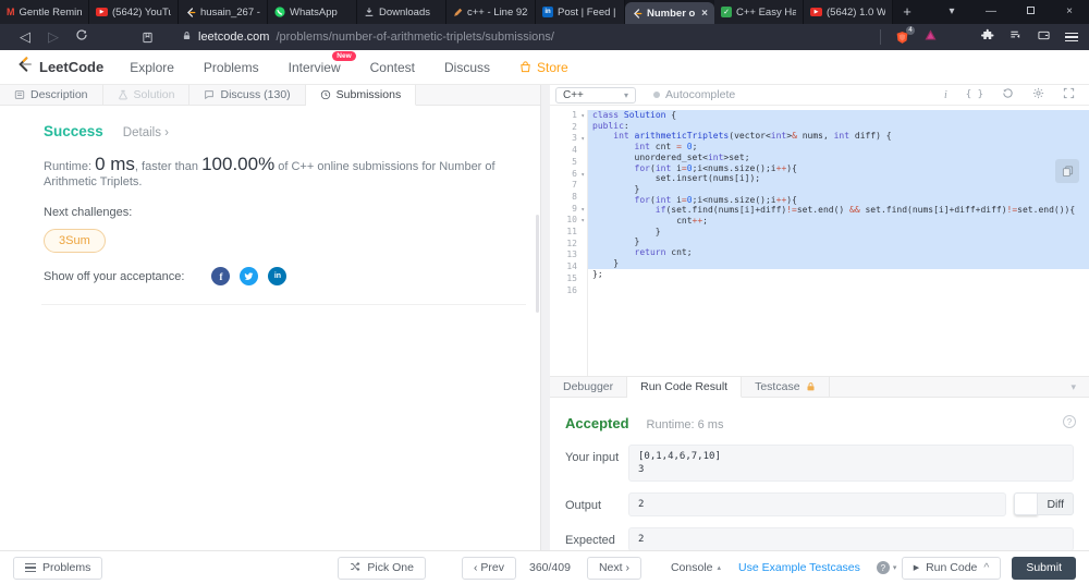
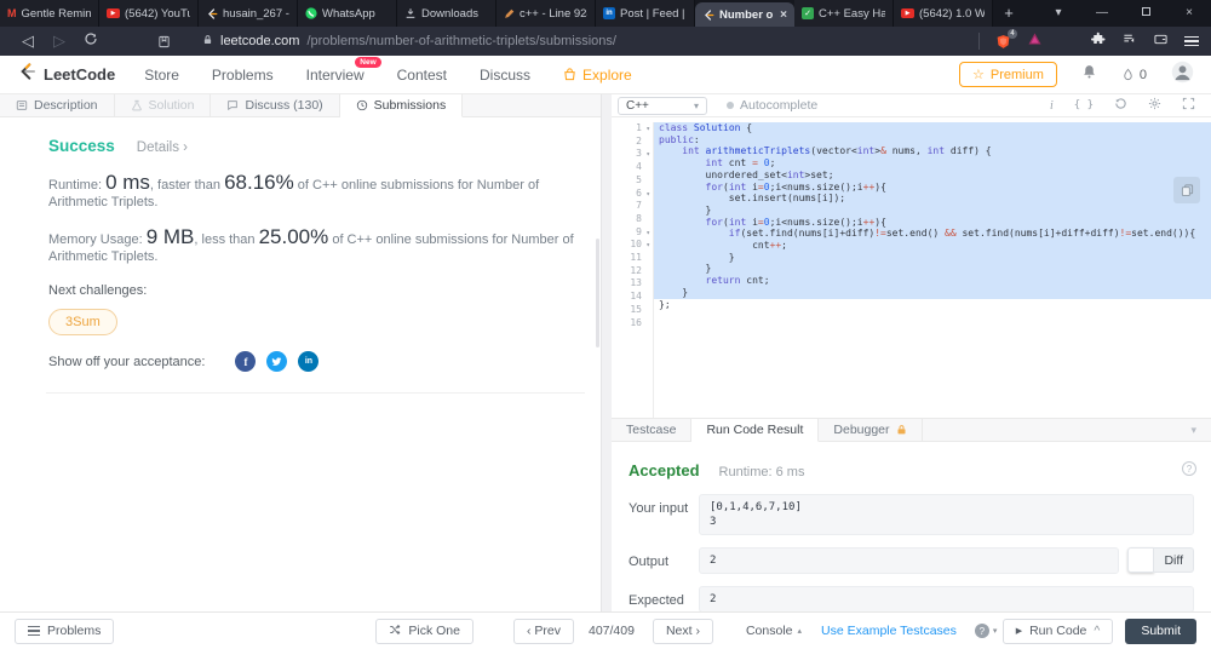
  M
  Gentle Remin
  (5642) YouT
  husain_267 -
  WhatsApp
  Downloads
  c++ - Line 92
  Post | Feed |
  Number o
  ×
  C++ Easy Ha
  (5642) 1.0 W
  +
  ▾
  —
  ×
  ◁
  ▷
  leetcode.com
  /problems/number-of-arithmetic-triplets/submissions/
  LeetCode
- Explore
+ Store
  Problems
  Interview
  Contest
  Discuss
- Store
+ Explore
+ ☆
+ Premium
+ 0
  Description
  Solution
  Discuss (130)
  Submissions
  Success
  Details ›
- Runtime: 0 ms, faster than 100.00% of C++ online submissions for Number of Arithmetic Triplets.
+ Runtime: 0 ms, faster than 68.16% of C++ online submissions for Number of Arithmetic Triplets.
+ Memory Usage: 9 MB, less than 25.00% of C++ online submissions for Number of Arithmetic Triplets.
  Next challenges:
  3Sum
  Show off your acceptance:
  f
  C++
  ▾
  Autocomplete
  i
  { }
  2
  4
  5
  7
  8
  11
  12
  13
  14
  15
  16
  class Solution {
  public:
  int arithmeticTriplets(vector<int>& nums, int diff) {
  int cnt = 0;
  unordered_set<int>set;
  for(int i=0;i<nums.size();i++){
  set.insert(nums[i]);
  }
  for(int i=0;i<nums.size();i++){
  if(set.find(nums[i]+diff)!=set.end() && set.find(nums[i]+diff+diff)!=set.end()){
  cnt++;
  }
  }
  return cnt;
  }
  };
- Debugger
+ Testcase
  Run Code Result
- Testcase
+ Debugger
  ▾
  Accepted
  Runtime: 6 ms
  ?
  Your input
  [0,1,4,6,7,10]
  3
  Output
  2
  Diff
  Expected
  2
  Problems
  Pick One
  ‹ Prev
- 360/409
+ 407/409
  Next ›
  Console
  Use Example Testcases
  ?
  Run Code
  ^
  Submit
